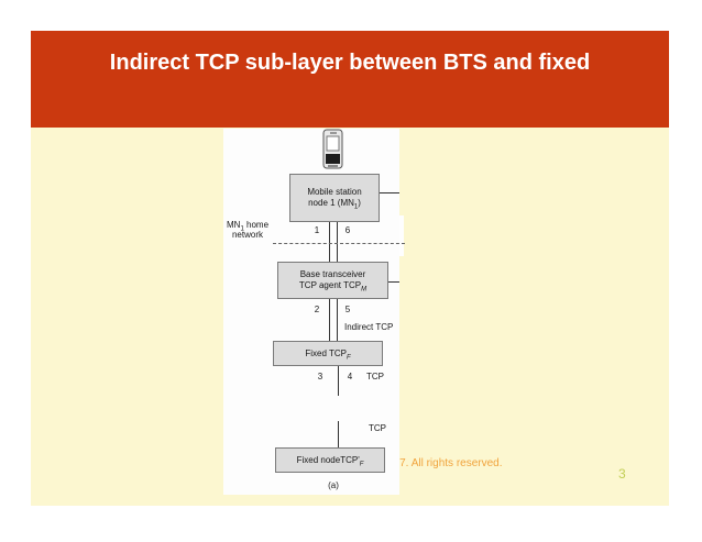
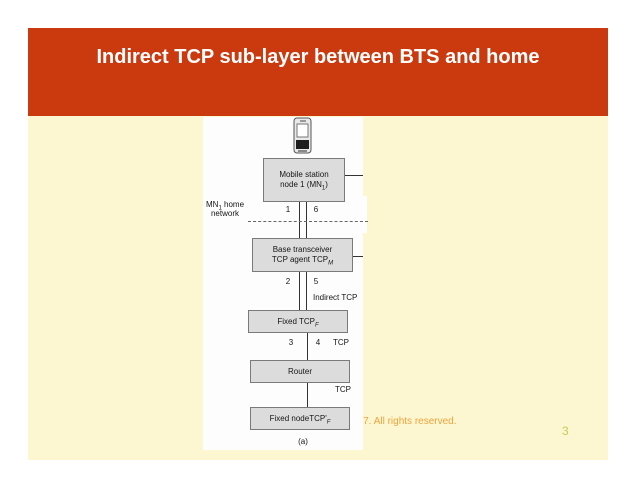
- Indirect TCP sub-layer between BTS and fixed
+ Indirect TCP sub-layer between BTS and home
  7. All rights reserved.
  3
  Mobile station
  node 1 (MN )
  Base transceiver
  TCP agent TCP
  Fixed TCP
+ Router
  Fixed nodeTCP'
  1
  6
  2
  5
  3
  4
  Indirect TCP
  TCP
  TCP
  MN home
  network
  (a)
